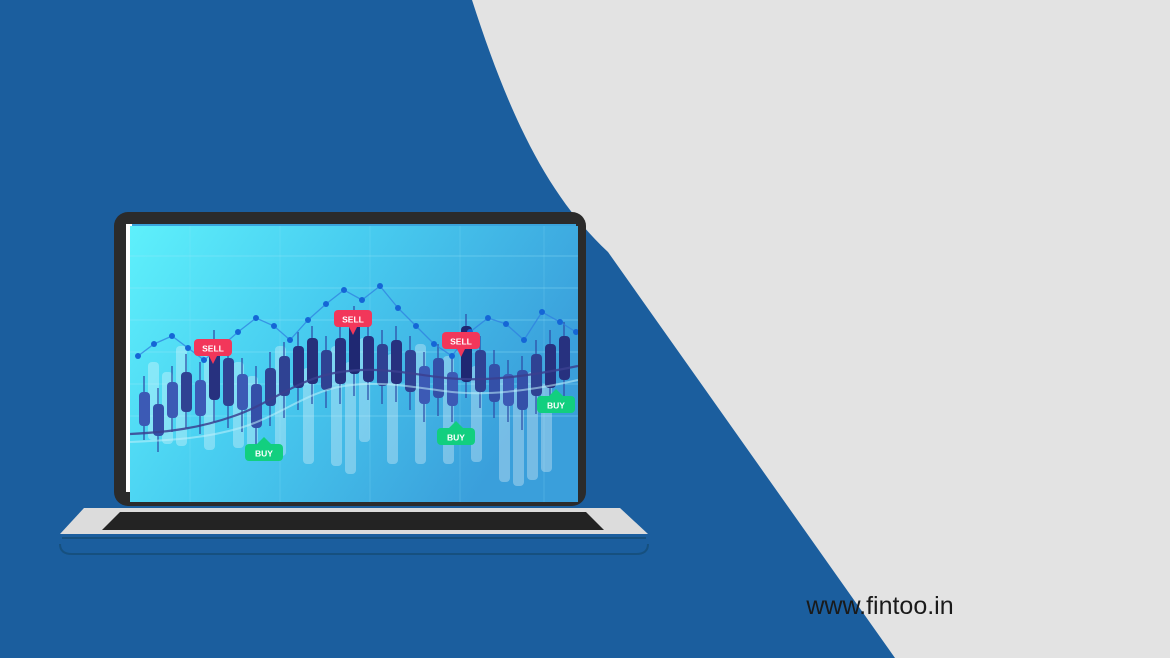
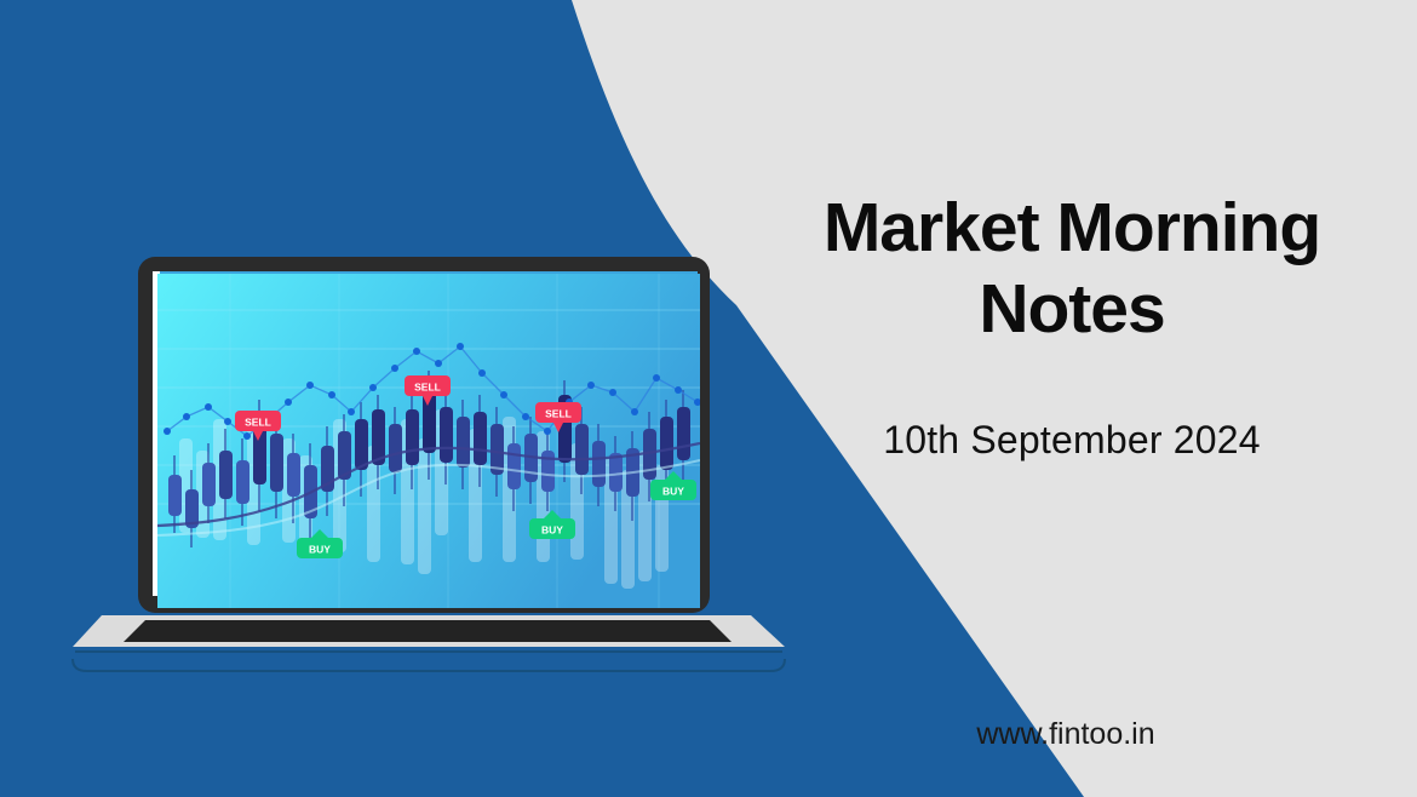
+ Market Morning Notes
+ 10th September 2024
  www.fintoo.in
  SELL
  SELL
  SELL
  BUY
  BUY
  BUY
